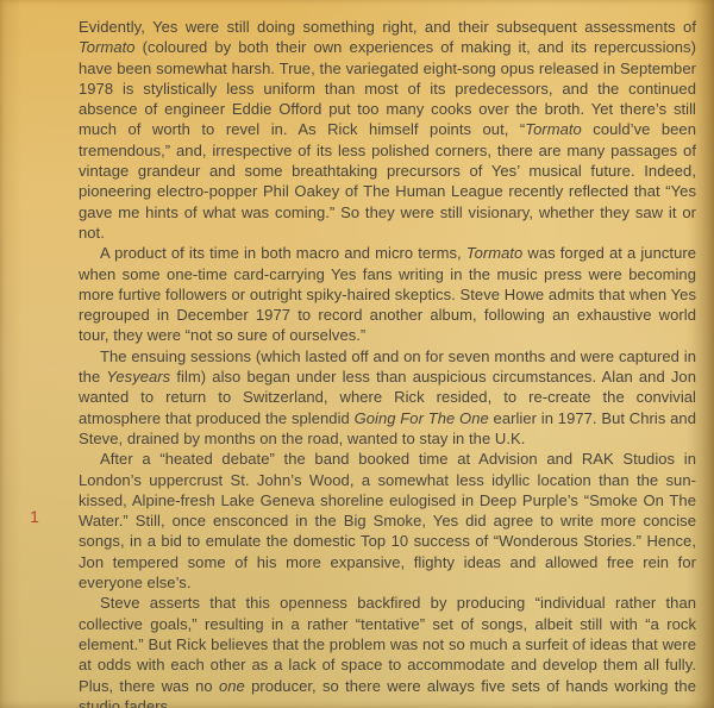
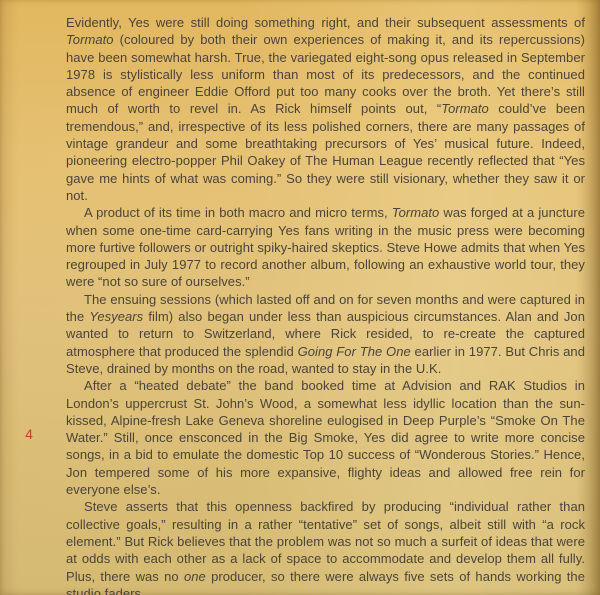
- 1
+ 4
  Evidently, Yes were still doing something right, and their subsequent assessments of Tormato (coloured by both their own experiences of making it, and its repercussions) have been somewhat harsh. True, the variegated eight-song opus released in September 1978 is stylistically less uniform than most of its predecessors, and the continued absence of engineer Eddie Offord put too many cooks over the broth. Yet there’s still much of worth to revel in. As Rick himself points out, “Tormato could’ve been tremendous,” and, irrespective of its less polished corners, there are many passages of vintage grandeur and some breathtaking precursors of Yes’ musical future. Indeed, pioneering electro-popper Phil Oakey of The Human League recently reflected that “Yes gave me hints of what was coming.” So they were still visionary, whether they saw it or not.
- A product of its time in both macro and micro terms, Tormato was forged at a juncture when some one-time card-carrying Yes fans writing in the music press were becoming more furtive followers or outright spiky-haired skeptics. Steve Howe admits that when Yes regrouped in December 1977 to record another album, following an exhaustive world tour, they were “not so sure of ourselves.”
+ A product of its time in both macro and micro terms, Tormato was forged at a juncture when some one-time card-carrying Yes fans writing in the music press were becoming more furtive followers or outright spiky-haired skeptics. Steve Howe admits that when Yes regrouped in July 1977 to record another album, following an exhaustive world tour, they were “not so sure of ourselves.”
- The ensuing sessions (which lasted off and on for seven months and were captured in the Yesyears film) also began under less than auspicious circumstances. Alan and Jon wanted to return to Switzerland, where Rick resided, to re-create the convivial atmosphere that produced the splendid Going For The One earlier in 1977. But Chris and Steve, drained by months on the road, wanted to stay in the U.K.
+ The ensuing sessions (which lasted off and on for seven months and were captured in the Yesyears film) also began under less than auspicious circumstances. Alan and Jon wanted to return to Switzerland, where Rick resided, to re-create the captured atmosphere that produced the splendid Going For The One earlier in 1977. But Chris and Steve, drained by months on the road, wanted to stay in the U.K.
  After a “heated debate” the band booked time at Advision and RAK Studios in London’s uppercrust St. John’s Wood, a somewhat less idyllic location than the sun-kissed, Alpine-fresh Lake Geneva shoreline eulogised in Deep Purple’s “Smoke On The Water.” Still, once ensconced in the Big Smoke, Yes did agree to write more concise songs, in a bid to emulate the domestic Top 10 success of “Wonderous Stories.” Hence, Jon tempered some of his more expansive, flighty ideas and allowed free rein for everyone else’s.
  Steve asserts that this openness backfired by producing “individual rather than collective goals,” resulting in a rather “tentative” set of songs, albeit still with “a rock element.” But Rick believes that the problem was not so much a surfeit of ideas that were at odds with each other as a lack of space to accommodate and develop them all fully. Plus, there was no one producer, so there were always five sets of hands working the studio faders.
